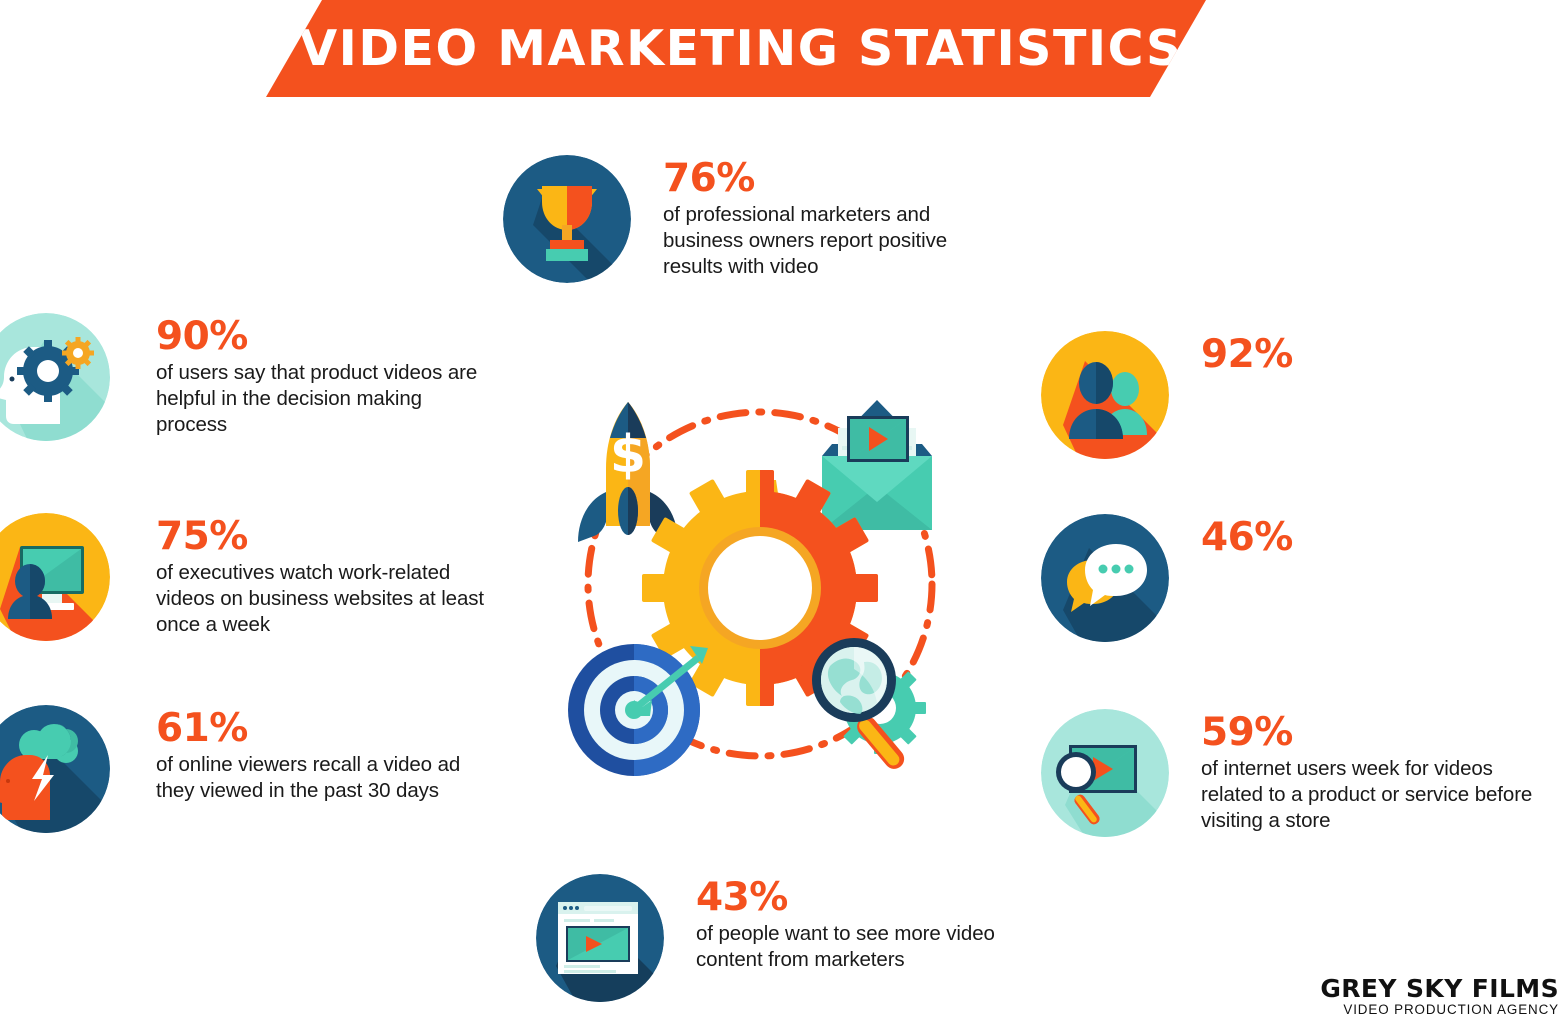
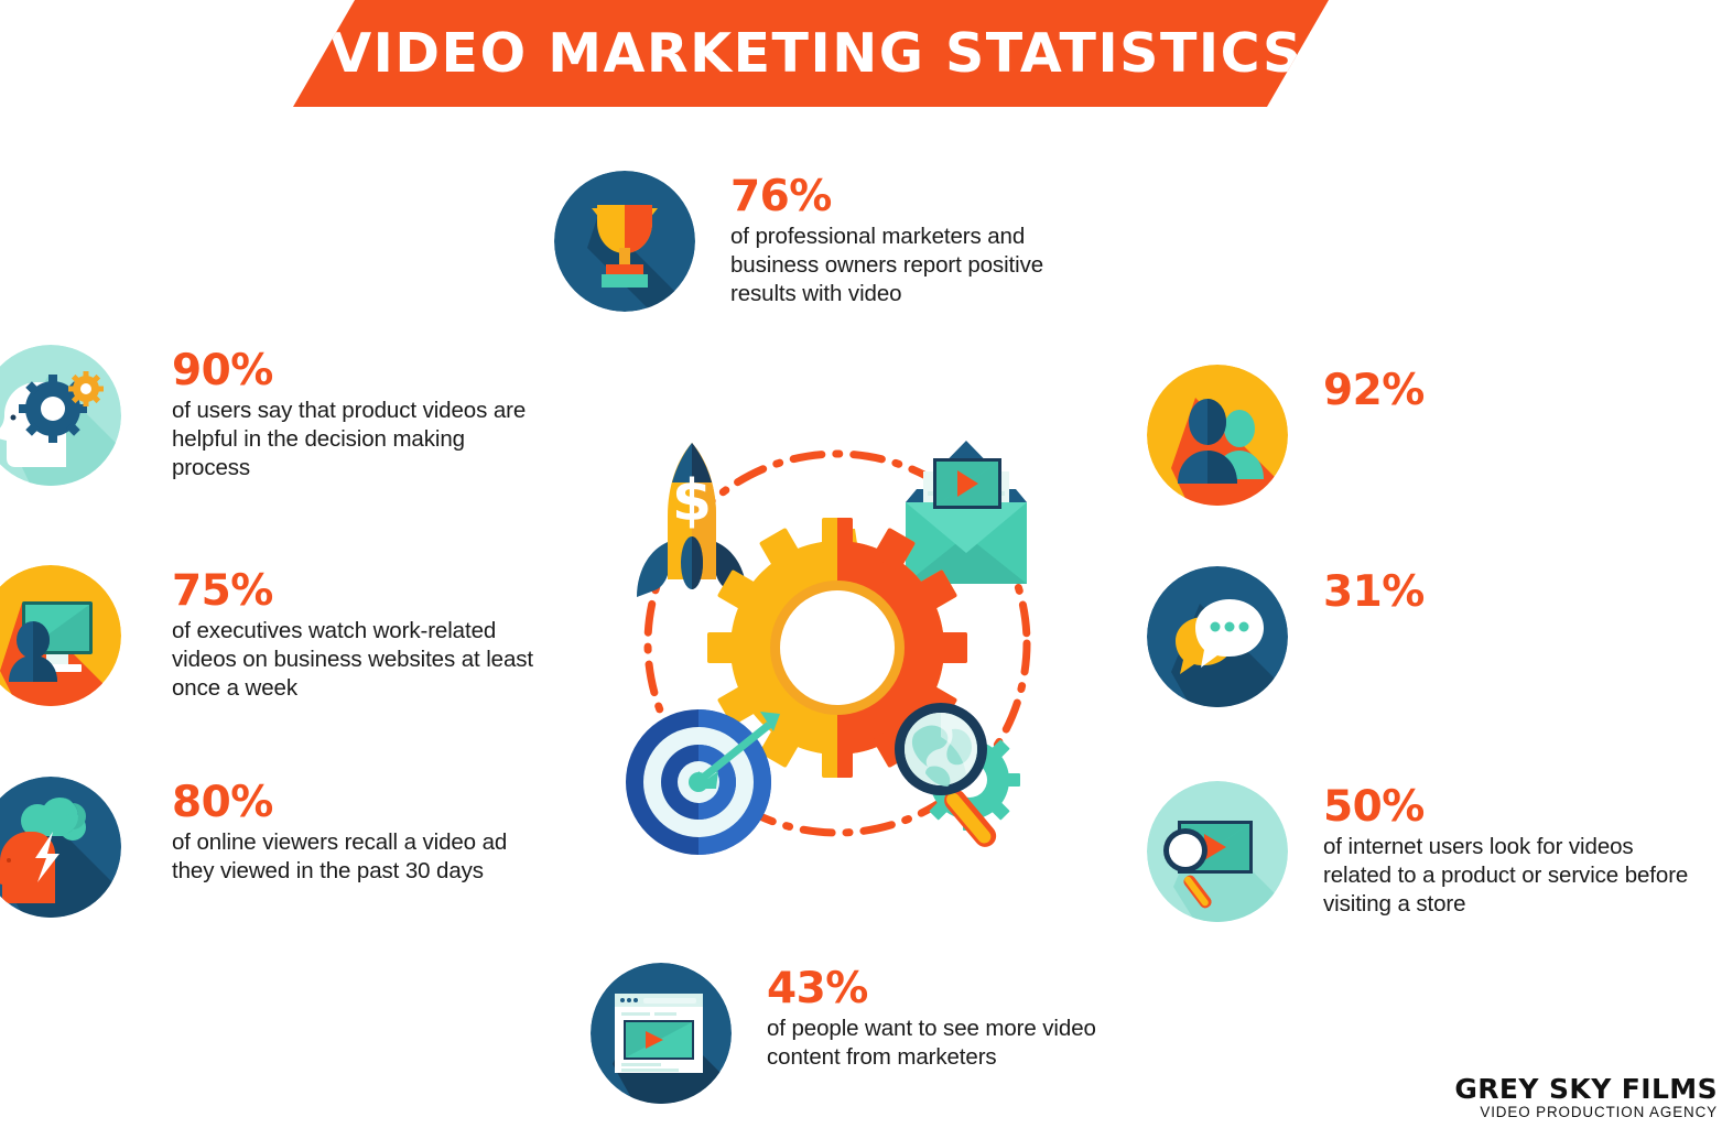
  VIDEO MARKETING STATISTICS
  76%
  of professional marketers and business owners report positive results with video
  90%
  of users say that product videos are helpful in the decision making process
  75%
  of executives watch work-related videos on business websites at least once a week
- 61%
+ 80%
  of online viewers recall a video ad they viewed in the past 30 days
  92%
- 46%
+ 31%
- 59%
+ 50%
- of internet users week for videos related to a product or service before visiting a store
+ of internet users look for videos related to a product or service before visiting a store
  43%
  of people want to see more video content from marketers
  $
  GREY SKY FILMS
  VIDEO PRODUCTION AGENCY
